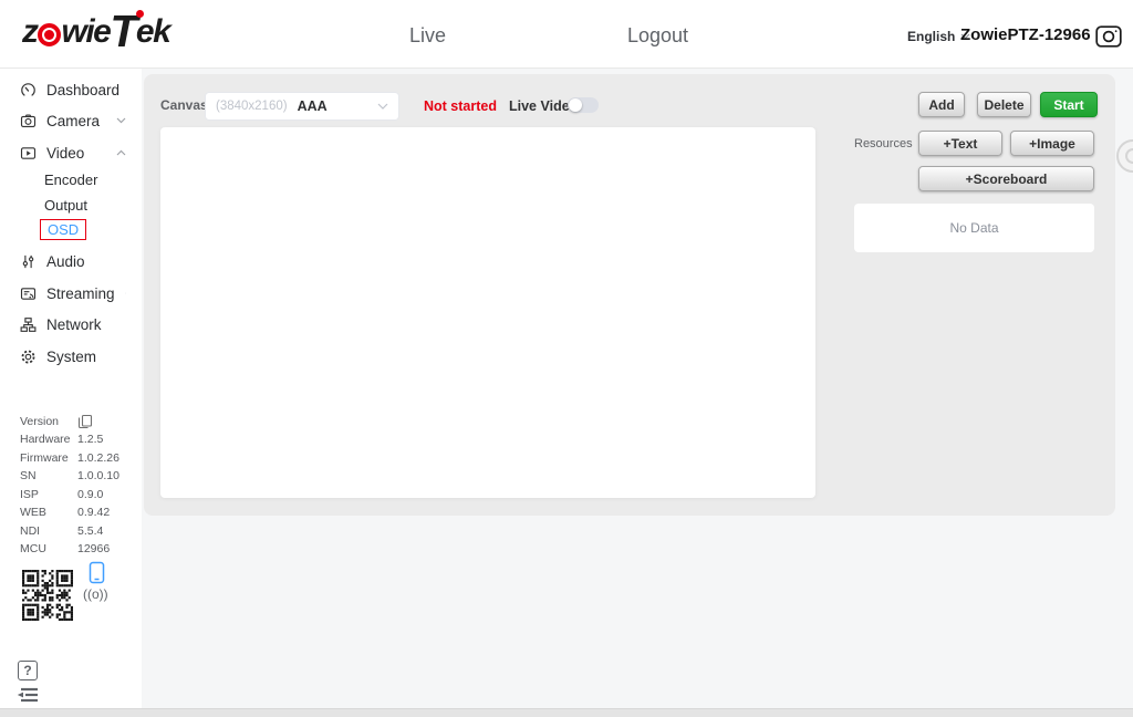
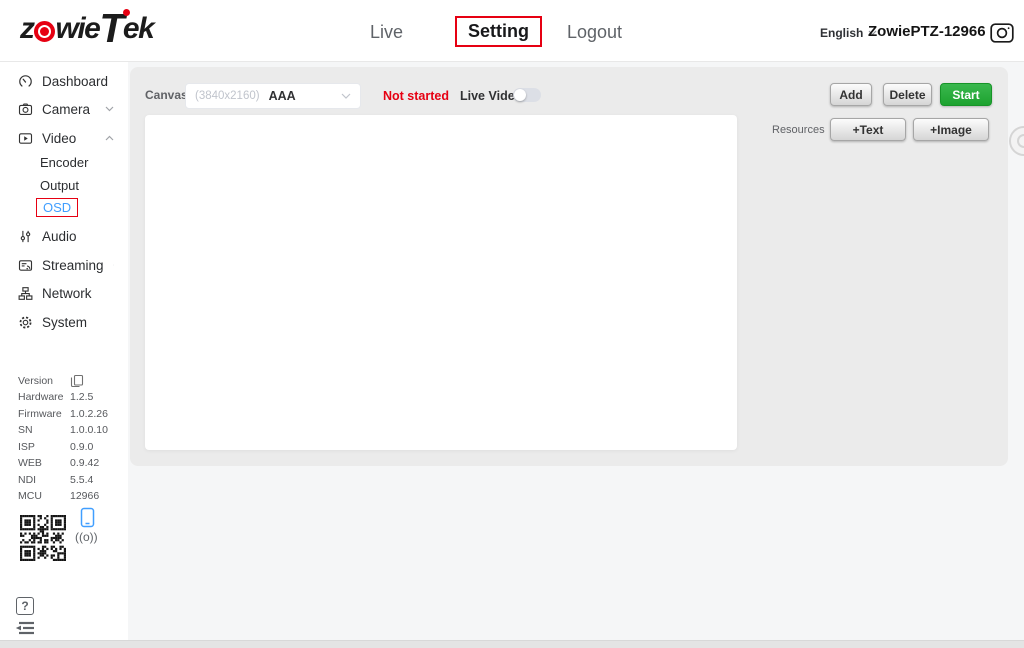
  z
  wie
  T
  ek
  Live
+ Setting
  Logout
  English
  ZowiePTZ-12966
  Dashboard
  Camera
  Video
  Encoder
  Output
  OSD
  Audio
  Streaming
  Network
  System
  Version
  Hardware
  1.2.5
  Firmware
  1.0.2.26
  SN
  1.0.0.10
  ISP
  0.9.0
  WEB
  0.9.42
  NDI
  5.5.4
  MCU
  12966
  ((o))
  ?
  Canva
  (3840x2160)
  AAA
  Not started
  Live Vide
  Add
  Delete
  Start
  Resources
  +Text
  +Image
- +Scoreboard
- No Data
